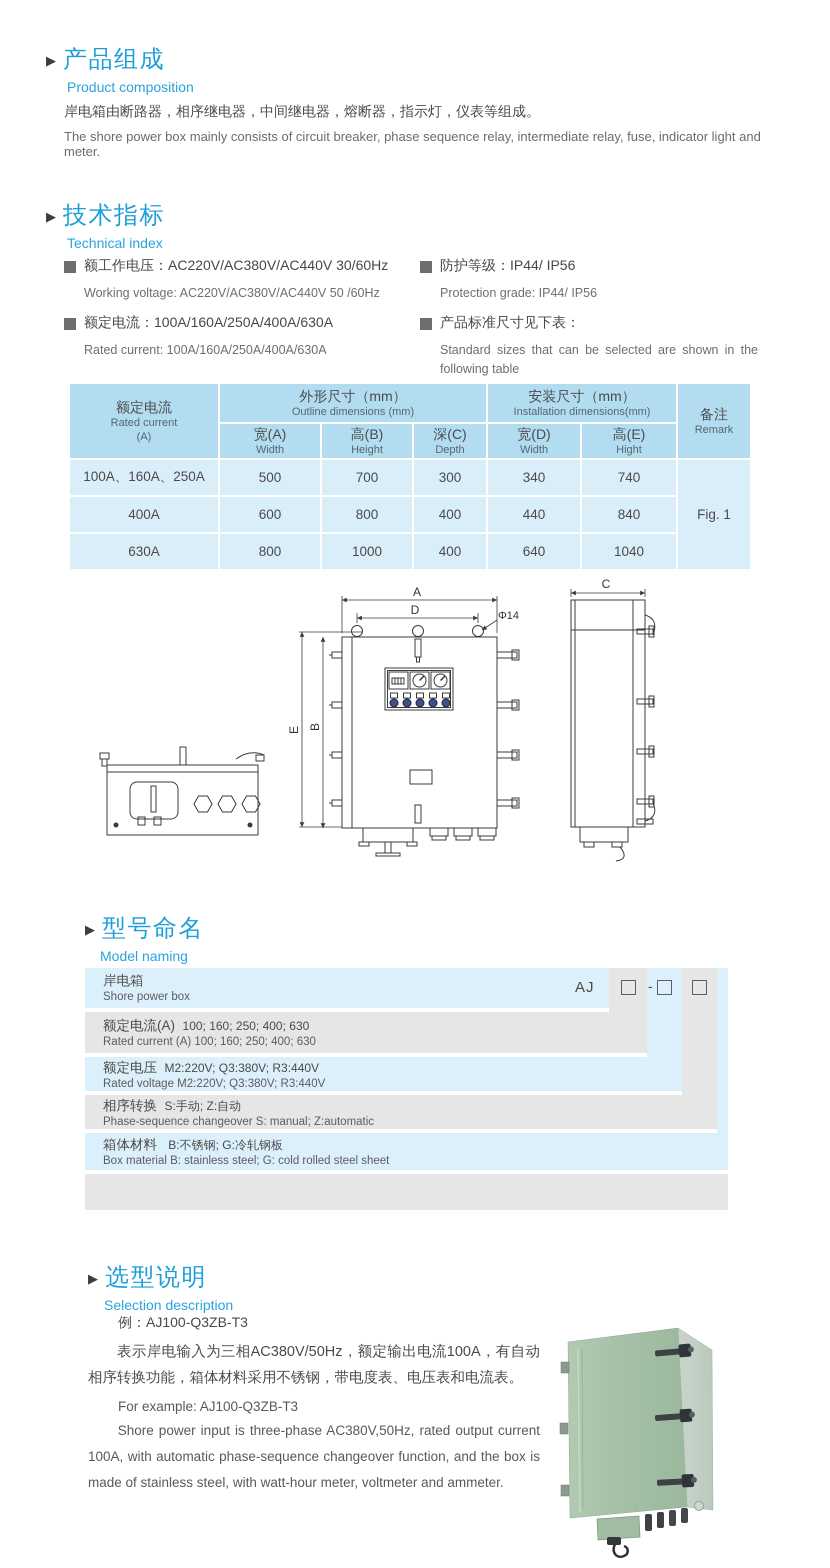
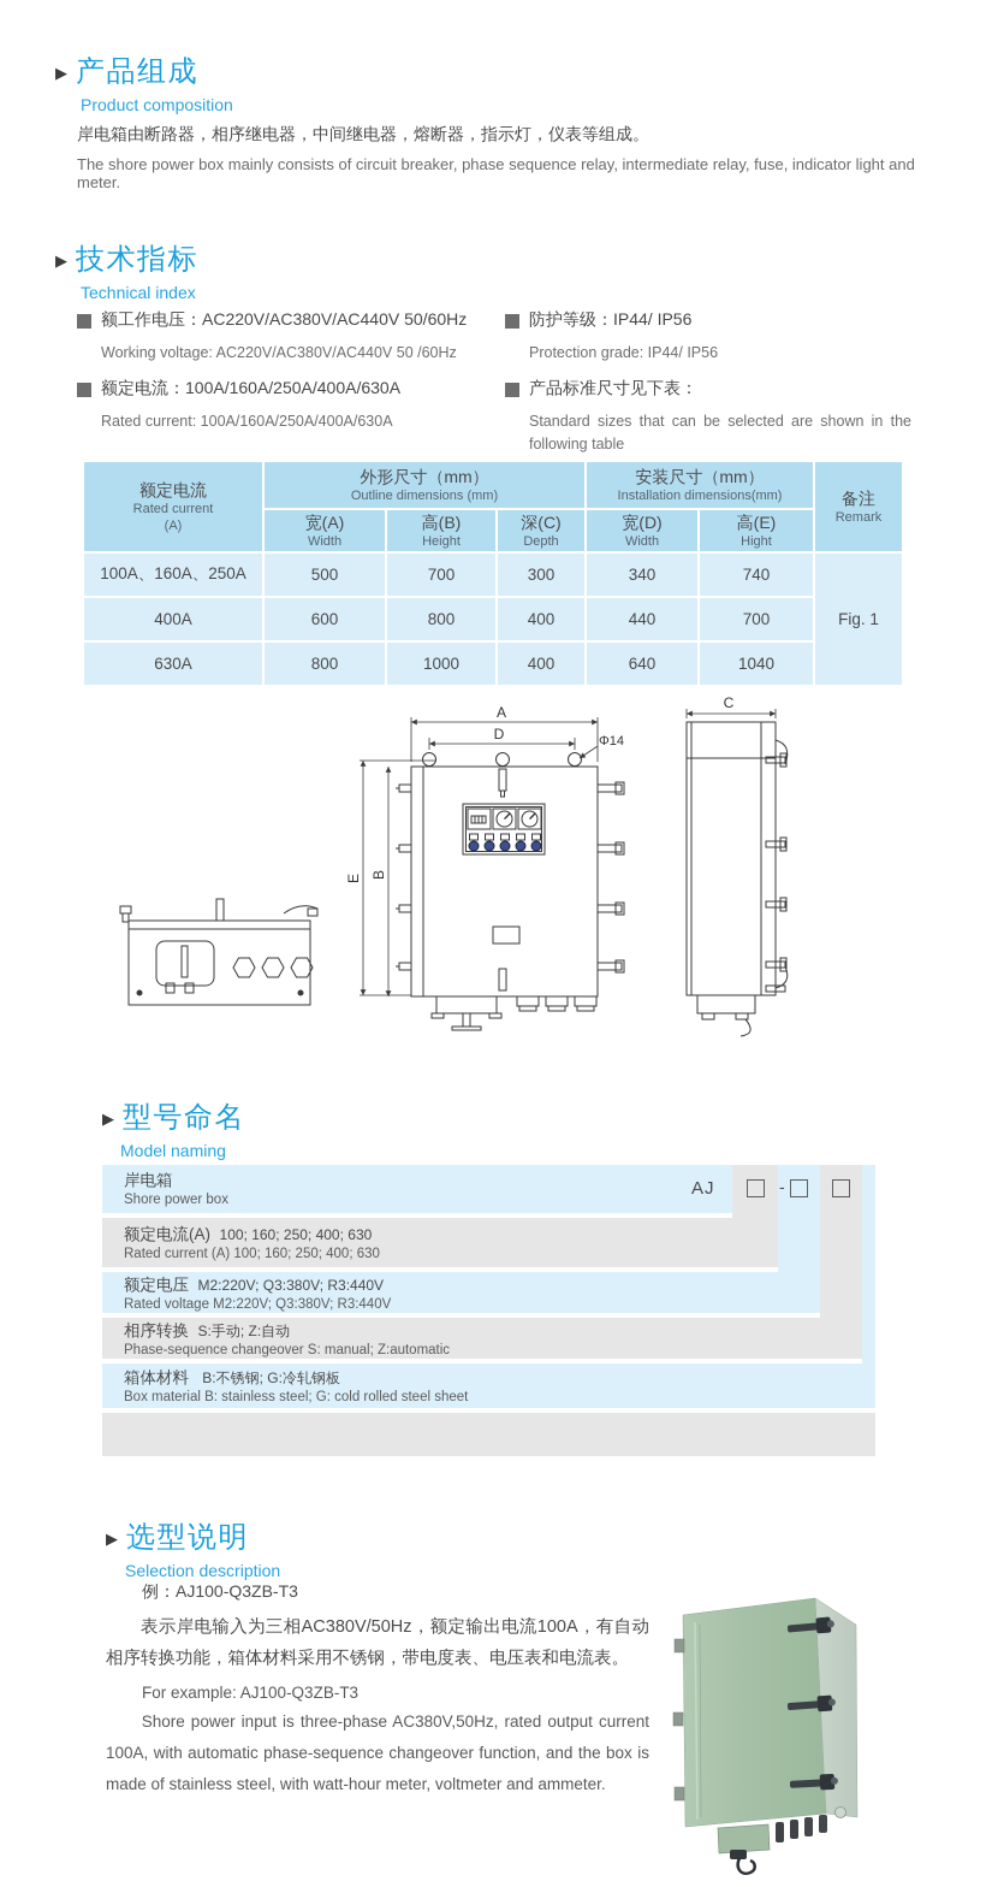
  ▶
  产品组成
  Product composition
  岸电箱由断路器，相序继电器，中间继电器，熔断器，指示灯，仪表等组成。
  The shore power box mainly consists of circuit breaker, phase sequence relay, intermediate relay, fuse, indicator light and meter.
  ▶
  技术指标
  Technical index
- 额工作电压：AC220V/AC380V/AC440V 30/60Hz
+ 额工作电压：AC220V/AC380V/AC440V 50/60Hz
  Working voltage: AC220V/AC380V/AC440V 50 /60Hz
  额定电流：100A/160A/250A/400A/630A
  Rated current: 100A/160A/250A/400A/630A
  防护等级：IP44/ IP56
  Protection grade: IP44/ IP56
  产品标准尺寸见下表：
  Standard sizes that can be selected are shown in the following table
  额定电流 Rated current (A)	外形尺寸（mm） Outline dimensions (mm)	安装尺寸（mm） Installation dimensions(mm)	备注 Remark
  宽(A)Width	高(B)Height	深(C)Depth	宽(D)Width	高(E)Hight
  100A、160A、250A	500	700	300	340	740	Fig. 1
- 400A	600	800	400	440	840
+ 400A	600	800	400	440	700
  630A	800	1000	400	640	1040
  A
  D
  Φ14
  C
  ▶
  型号命名
  Model naming
  AJ
  -
  岸电箱
  Shore power box
  额定电流(A) 100; 160; 250; 400; 630
  Rated current (A) 100; 160; 250; 400; 630
  额定电压 M2:220V; Q3:380V; R3:440V
  Rated voltage M2:220V; Q3:380V; R3:440V
  相序转换 S:手动; Z:自动
  Phase-sequence changeover S: manual; Z:automatic
  箱体材料 B:不锈钢; G:冷轧钢板
  Box material B: stainless steel; G: cold rolled steel sheet
  ▶
  选型说明
  Selection description
  例：AJ100-Q3ZB-T3
  表示岸电输入为三相AC380V/50Hz，额定输出电流100A，有自动相序转换功能，箱体材料采用不锈钢，带电度表、电压表和电流表。
  For example: AJ100-Q3ZB-T3
  Shore power input is three-phase AC380V,50Hz, rated output current 100A, with automatic phase-sequence changeover function, and the box is made of stainless steel, with watt-hour meter, voltmeter and ammeter.
